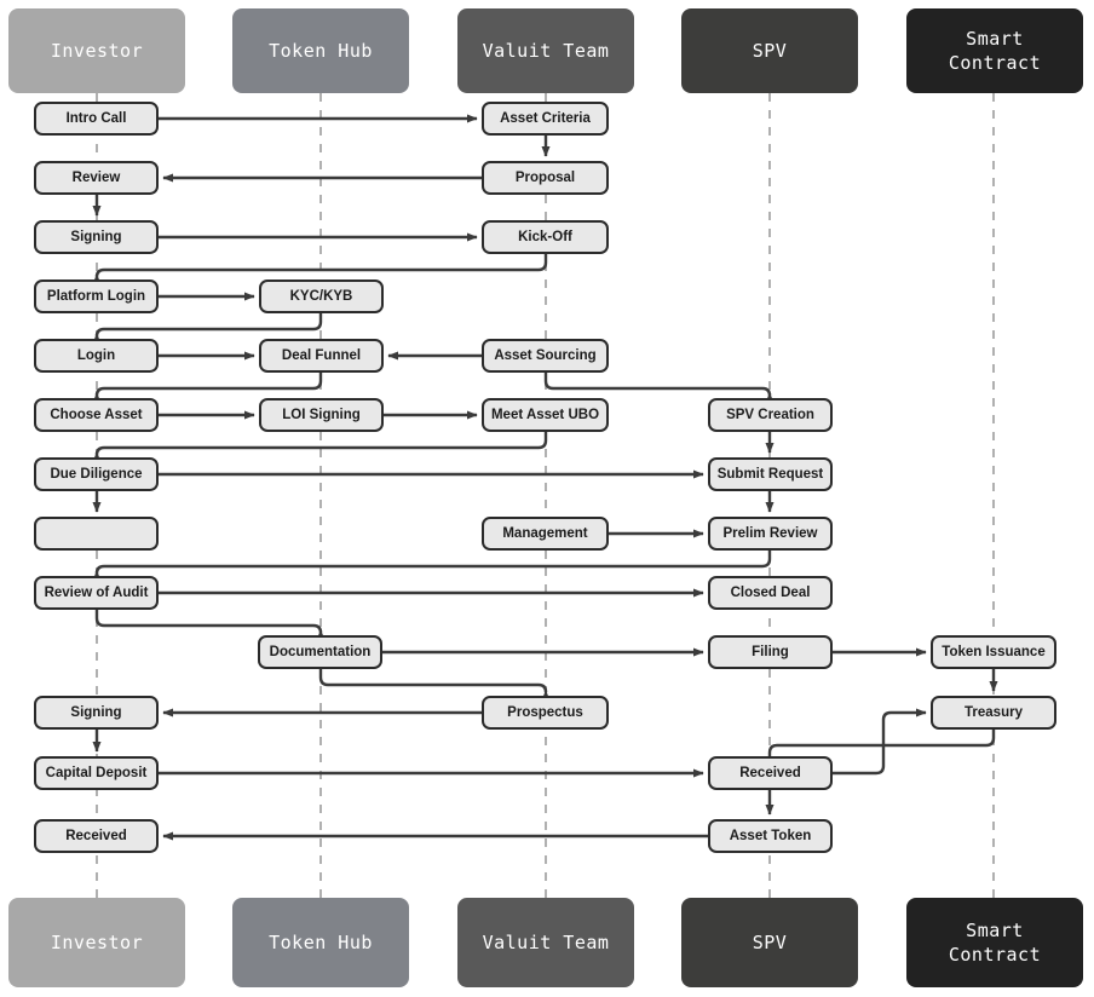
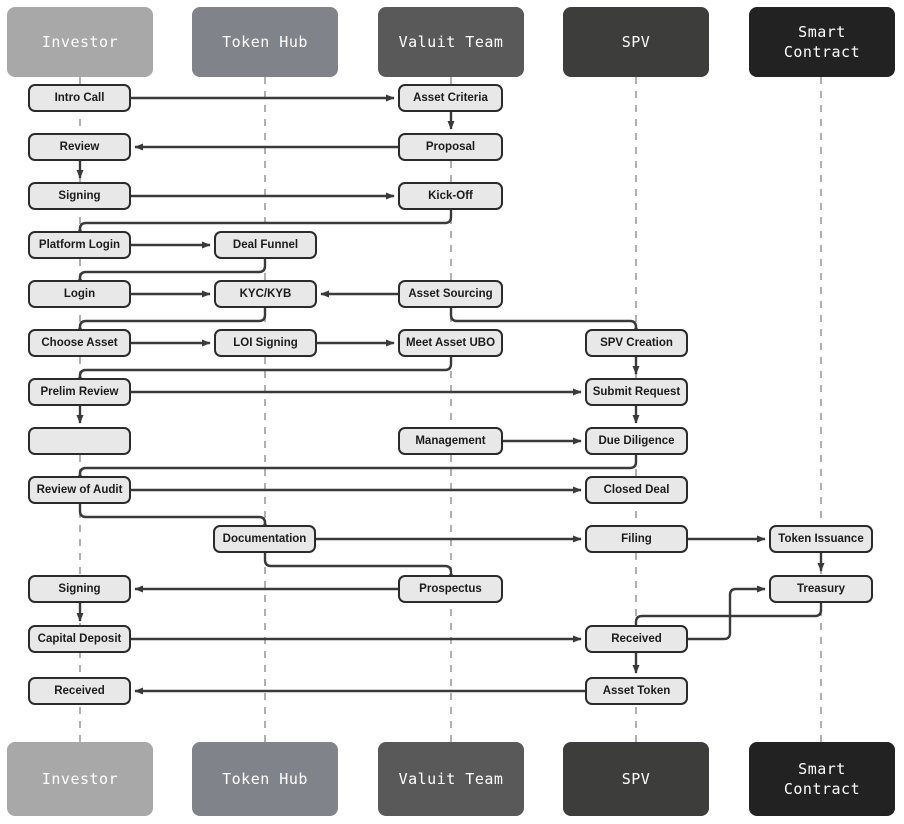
  Investor
  Token Hub
  Valuit Team
  SPV
  Smart
  Contract
  Investor
  Token Hub
  Valuit Team
  SPV
  Smart
  Contract
  Intro Call
  Asset Criteria
  Review
  Proposal
  Signing
  Kick-Off
  Platform Login
- KYC/KYB
+ Deal Funnel
  Login
- Deal Funnel
+ KYC/KYB
  Asset Sourcing
  Choose Asset
  LOI Signing
  Meet Asset UBO
  SPV Creation
- Due Diligence
+ Prelim Review
  Submit Request
  Management
- Prelim Review
+ Due Diligence
  Review of Audit
  Closed Deal
  Documentation
  Filing
  Token Issuance
  Signing
  Prospectus
  Treasury
  Capital Deposit
  Received
  Received
  Asset Token
